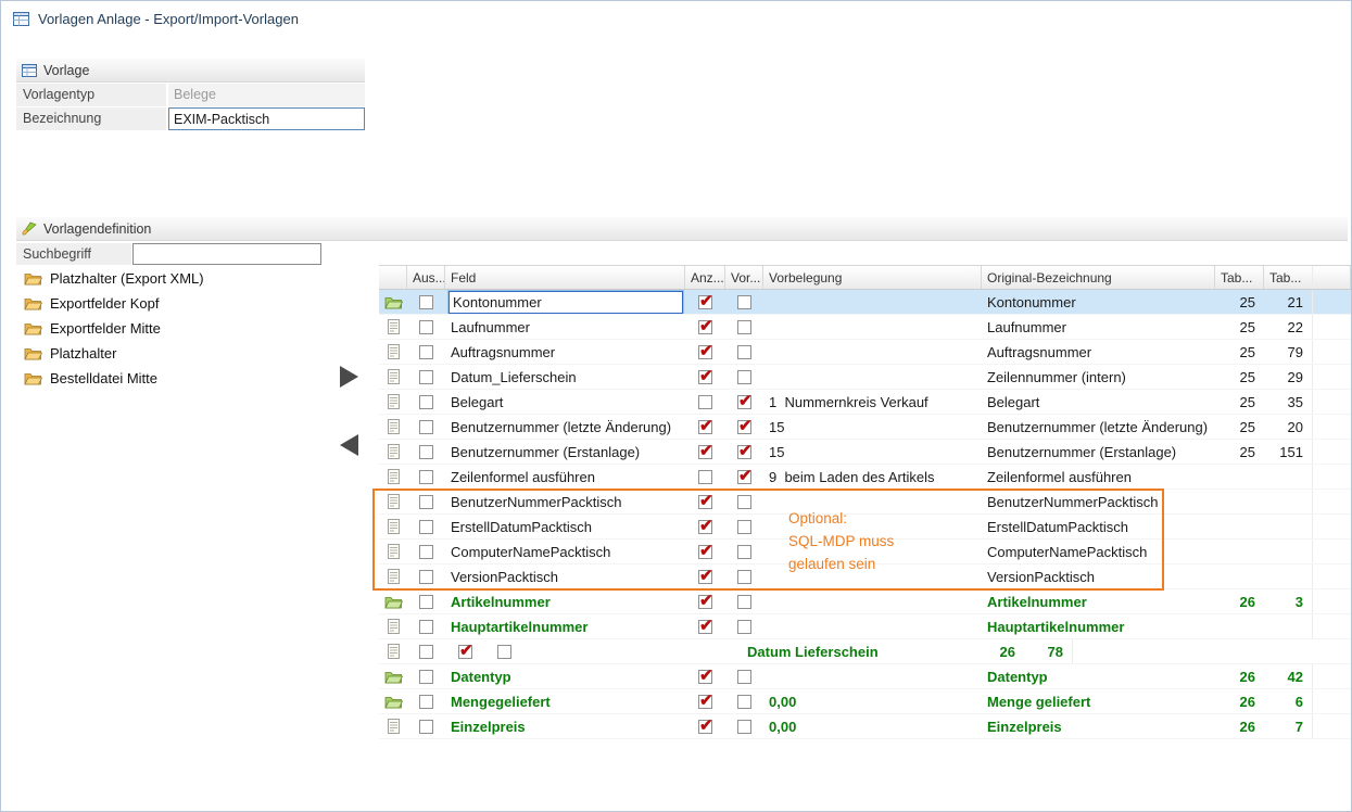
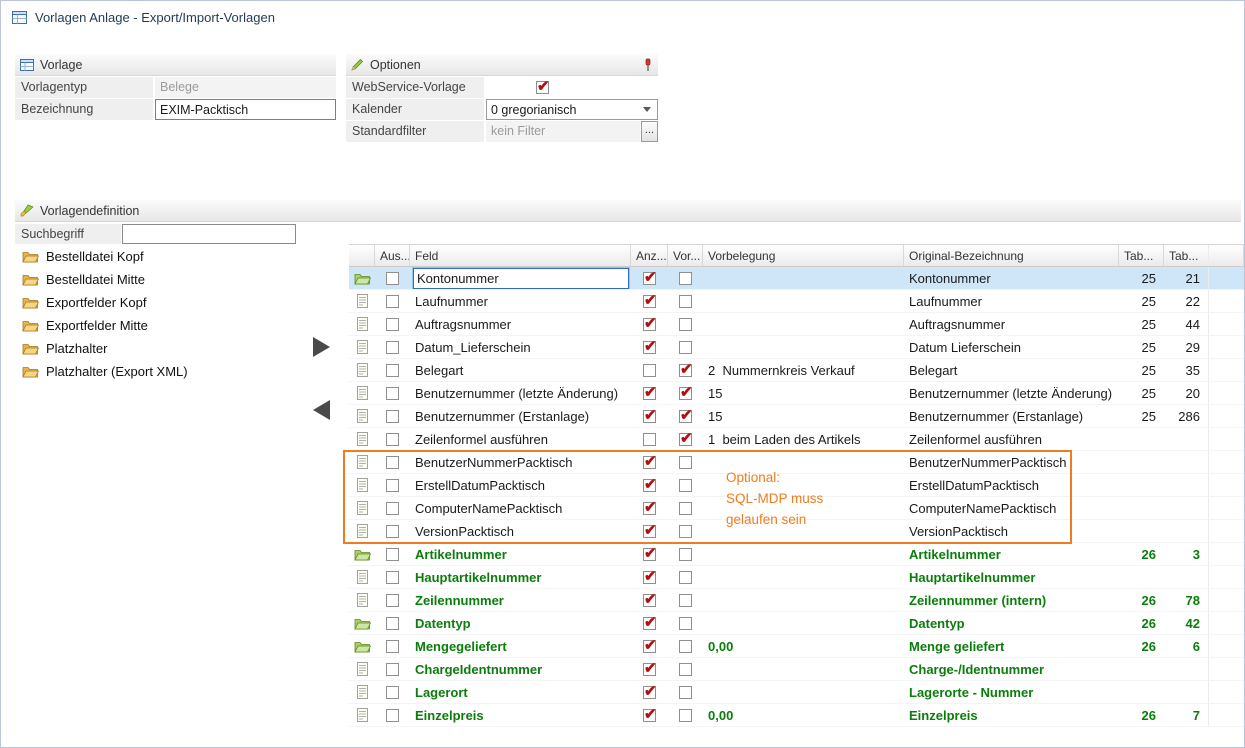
  Vorlagen Anlage - Export/Import-Vorlagen
  Vorlage
  Vorlagentyp
  Belege
  Bezeichnung
  EXIM-Packtisch
+ Optionen
+ WebService-Vorlage
+ Kalender
+ 0 gregorianisch
+ Standardfilter
+ kein Filter
+ ...
  Vorlagendefinition
  Suchbegriff
+ Bestelldatei Kopf
- Platzhalter (Export XML)
+ Bestelldatei Mitte
  Exportfelder Kopf
  Exportfelder Mitte
  Platzhalter
- Bestelldatei Mitte
+ Platzhalter (Export XML)
  Aus...
  Feld
  Anz...
  Vor...
  Vorbelegung
  Original-Bezeichnung
  Tab...
  Tab...
  Kontonummer
  Kontonummer
  25
  21
  Laufnummer
  Laufnummer
  25
  22
  Auftragsnummer
  Auftragsnummer
  25
- 79
+ 44
  Datum_Lieferschein
- Zeilennummer (intern)
+ Datum Lieferschein
  25
  29
  Belegart
- 1 Nummernkreis Verkauf
+ 2 Nummernkreis Verkauf
  Belegart
  25
  35
  Benutzernummer (letzte Änderung)
  15
  Benutzernummer (letzte Änderung)
  25
  20
  Benutzernummer (Erstanlage)
  15
  Benutzernummer (Erstanlage)
  25
- 151
+ 286
  Zeilenformel ausführen
- 9 beim Laden des Artikels
+ 1 beim Laden des Artikels
  Zeilenformel ausführen
  BenutzerNummerPacktisch
  BenutzerNummerPacktisch
  ErstellDatumPacktisch
  ErstellDatumPacktisch
  ComputerNamePacktisch
  ComputerNamePacktisch
  VersionPacktisch
  VersionPacktisch
  Artikelnummer
  Artikelnummer
  26
  3
  Hauptartikelnummer
  Hauptartikelnummer
+ Zeilennummer
- Datum Lieferschein
+ Zeilennummer (intern)
  26
  78
  Datentyp
  Datentyp
  26
  42
  Mengegeliefert
  0,00
  Menge geliefert
  26
  6
+ ChargeIdentnummer
+ Charge-/Identnummer
+ Lagerort
+ Lagerorte - Nummer
  Einzelpreis
  0,00
  Einzelpreis
  26
  7
  Optional:
  SQL-MDP muss
  gelaufen sein
